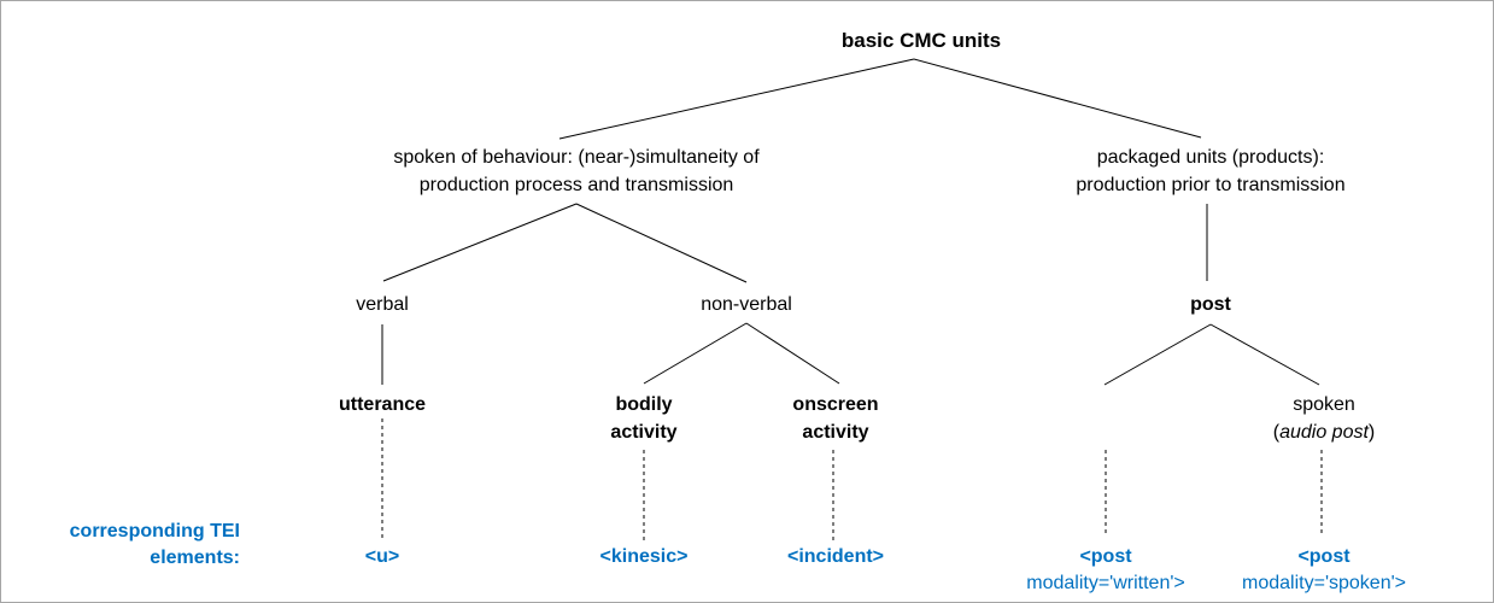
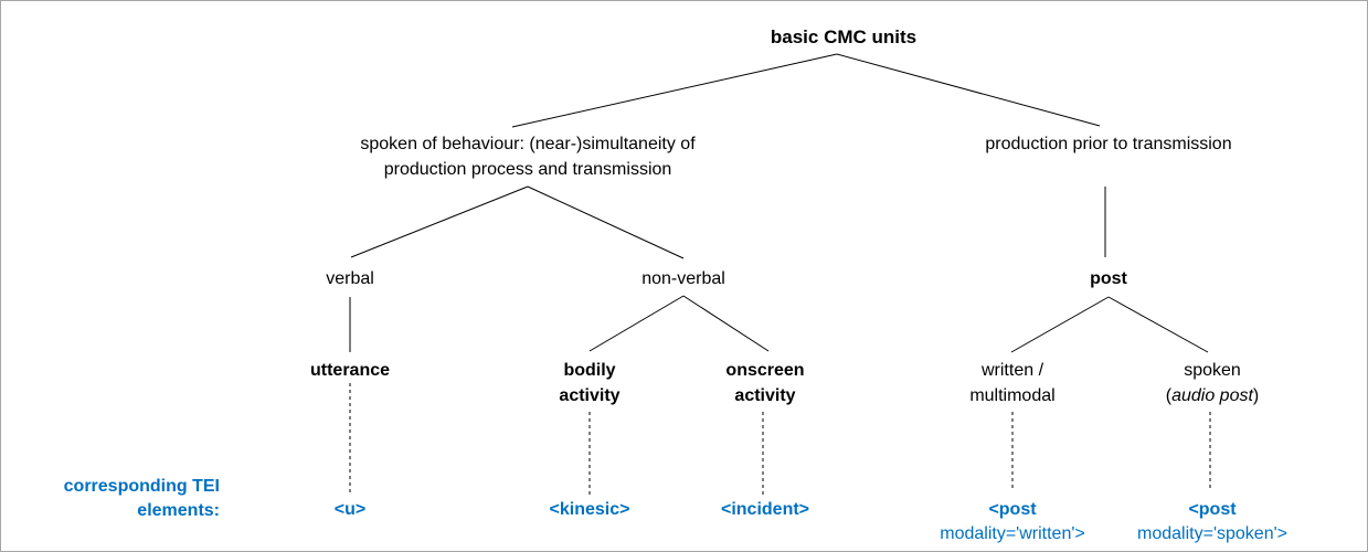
  basic CMC units
  spoken of behaviour: (near-)simultaneity of
  production process and transmission
- packaged units (products):
  production prior to transmission
  verbal
  non-verbal
  post
  utterance
  bodily
  activity
  onscreen
  activity
+ written /
+ multimodal
  spoken
  (audio post)
  corresponding TEI
  elements:
  <u>
  <kinesic>
  <incident>
  <post
  modality='written'>
  <post
  modality='spoken'>
